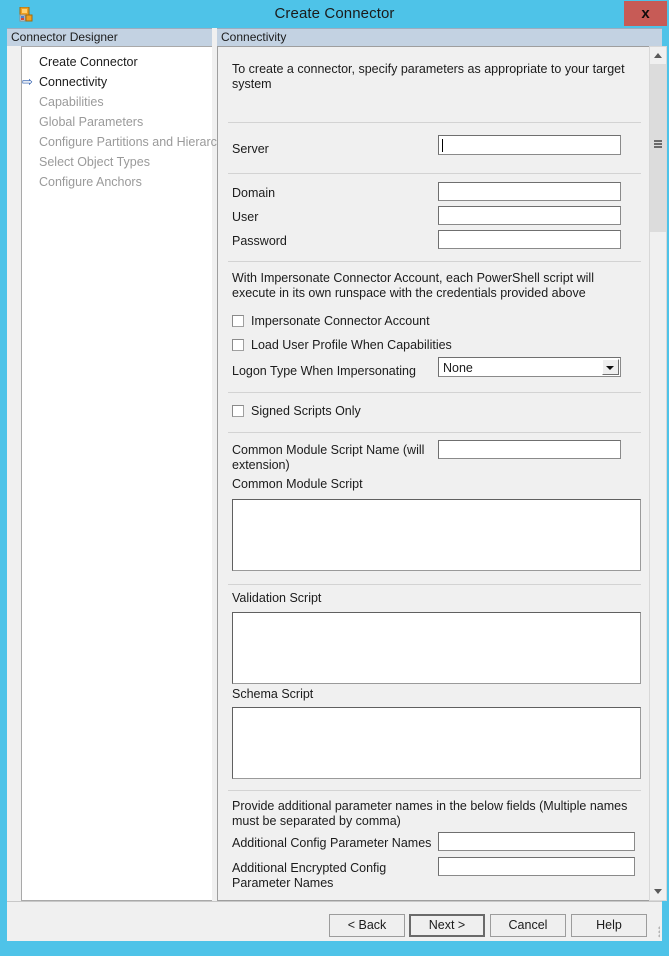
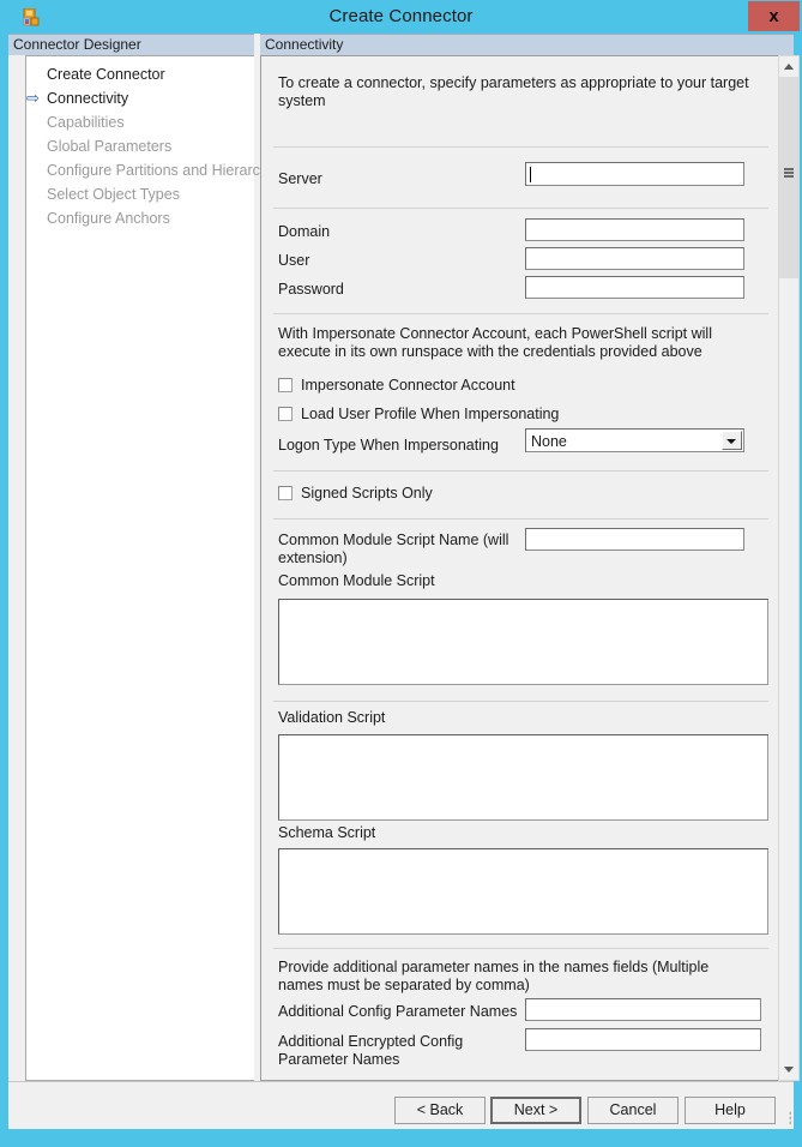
  Create Connector
  x
  Connector Designer
  Create Connector
  ⇨
  Connectivity
  Capabilities
  Global Parameters
  Configure Partitions and Hierarc
  Select Object Types
  Configure Anchors
  Connectivity
  To create a connector, specify parameters as appropriate to your target system
  Server
  Domain
  User
  Password
  With Impersonate Connector Account, each PowerShell script will execute in its own runspace with the credentials provided above
  Impersonate Connector Account
- Load User Profile When Capabilities
+ Load User Profile When Impersonating
  Logon Type When Impersonating
  None
  Signed Scripts Only
  Common Module Script Name (will extension)
  Common Module Script
  Validation Script
  Schema Script
- Provide additional parameter names in the below fields (Multiple names must be separated by comma)
+ Provide additional parameter names in the names fields (Multiple names must be separated by comma)
  Additional Config Parameter Names
  Additional Encrypted Config Parameter Names
  < Back
  Next >
  Cancel
  Help
